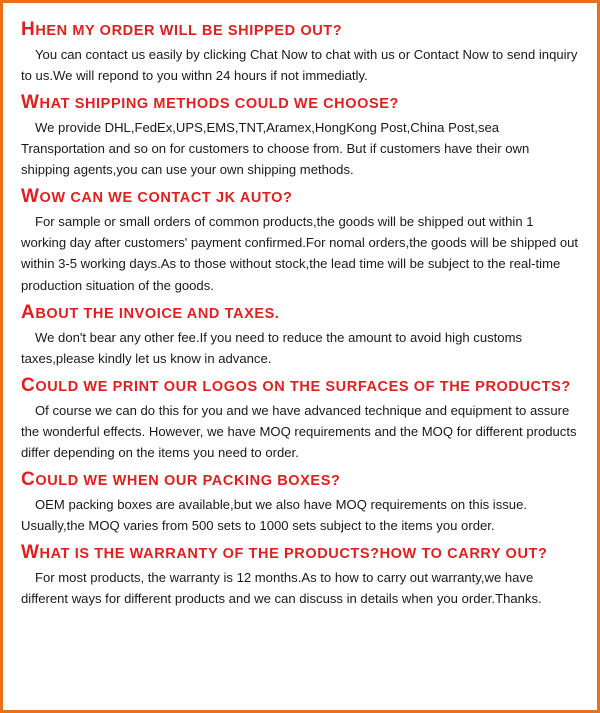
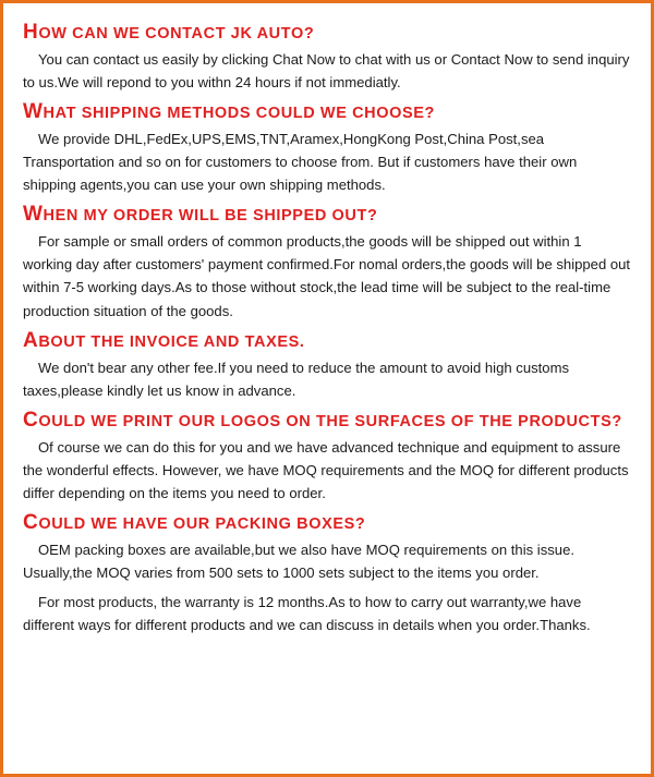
- HHEN MY ORDER WILL BE SHIPPED OUT?
+ HOW CAN WE CONTACT JK AUTO?
  You can contact us easily by clicking Chat Now to chat with us or Contact Now to send inquiry to us.We will repond to you withn 24 hours if not immediatly.
  WHAT SHIPPING METHODS COULD WE CHOOSE?
  We provide DHL,FedEx,UPS,EMS,TNT,Aramex,HongKong Post,China Post,sea Transportation and so on for customers to choose from. But if customers have their own shipping agents,you can use your own shipping methods.
- WOW CAN WE CONTACT JK AUTO?
+ WHEN MY ORDER WILL BE SHIPPED OUT?
- For sample or small orders of common products,the goods will be shipped out within 1 working day after customers' payment confirmed.For nomal orders,the goods will be shipped out within 3-5 working days.As to those without stock,the lead time will be subject to the real-time production situation of the goods.
+ For sample or small orders of common products,the goods will be shipped out within 1 working day after customers' payment confirmed.For nomal orders,the goods will be shipped out within 7-5 working days.As to those without stock,the lead time will be subject to the real-time production situation of the goods.
  ABOUT THE INVOICE AND TAXES.
  We don't bear any other fee.If you need to reduce the amount to avoid high customs taxes,please kindly let us know in advance.
  COULD WE PRINT OUR LOGOS ON THE SURFACES OF THE PRODUCTS?
  Of course we can do this for you and we have advanced technique and equipment to assure the wonderful effects. However, we have MOQ requirements and the MOQ for different products differ depending on the items you need to order.
- COULD WE WHEN OUR PACKING BOXES?
+ COULD WE HAVE OUR PACKING BOXES?
  OEM packing boxes are available,but we also have MOQ requirements on this issue. Usually,the MOQ varies from 500 sets to 1000 sets subject to the items you order.
- WHAT IS THE WARRANTY OF THE PRODUCTS?HOW TO CARRY OUT?
  For most products, the warranty is 12 months.As to how to carry out warranty,we have different ways for different products and we can discuss in details when you order.Thanks.
